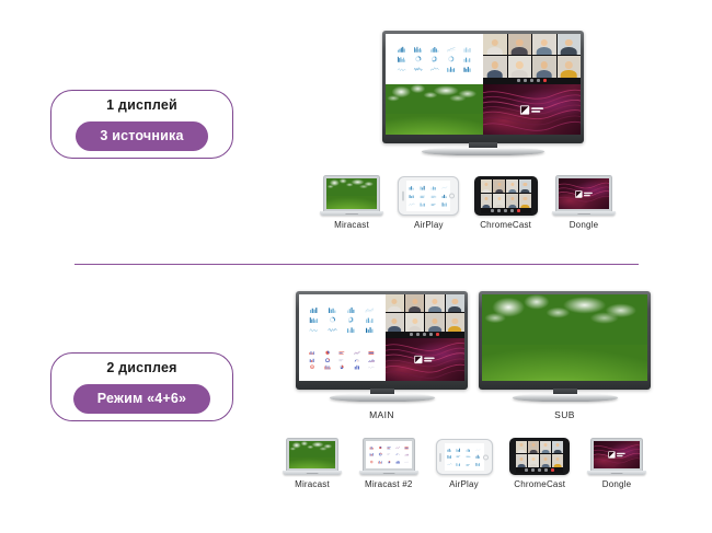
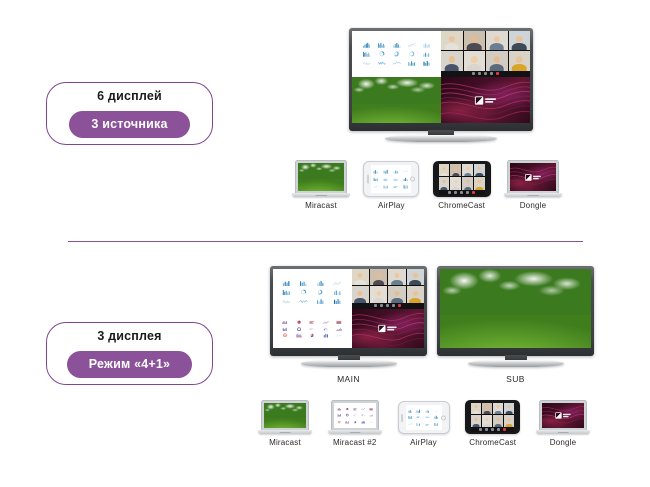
- 1 дисплей
+ 6 дисплей
  3 источника
  Miracast
  AirPlay
  ChromeCast
  Dongle
- 2 дисплея
+ 3 дисплея
- Режим «4+6»
+ Режим «4+1»
  MAIN
  SUB
  Miracast
  Miracast #2
  AirPlay
  ChromeCast
  Dongle
